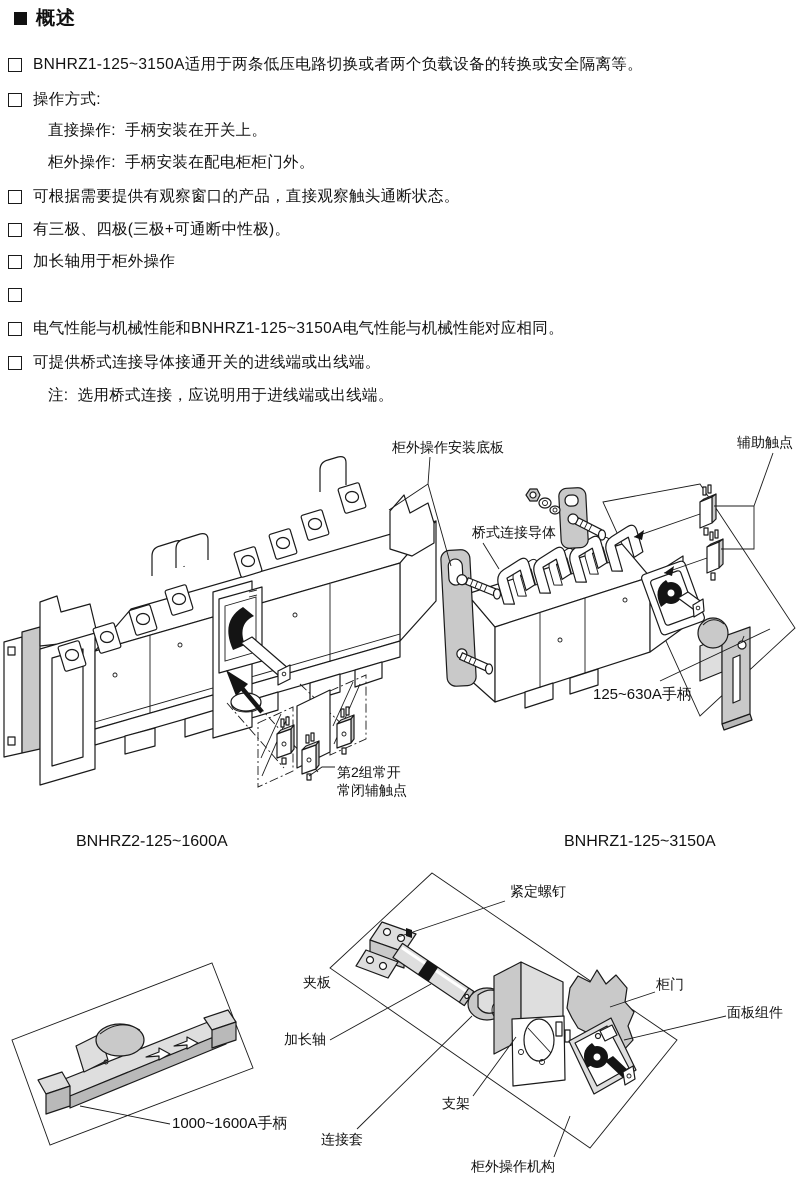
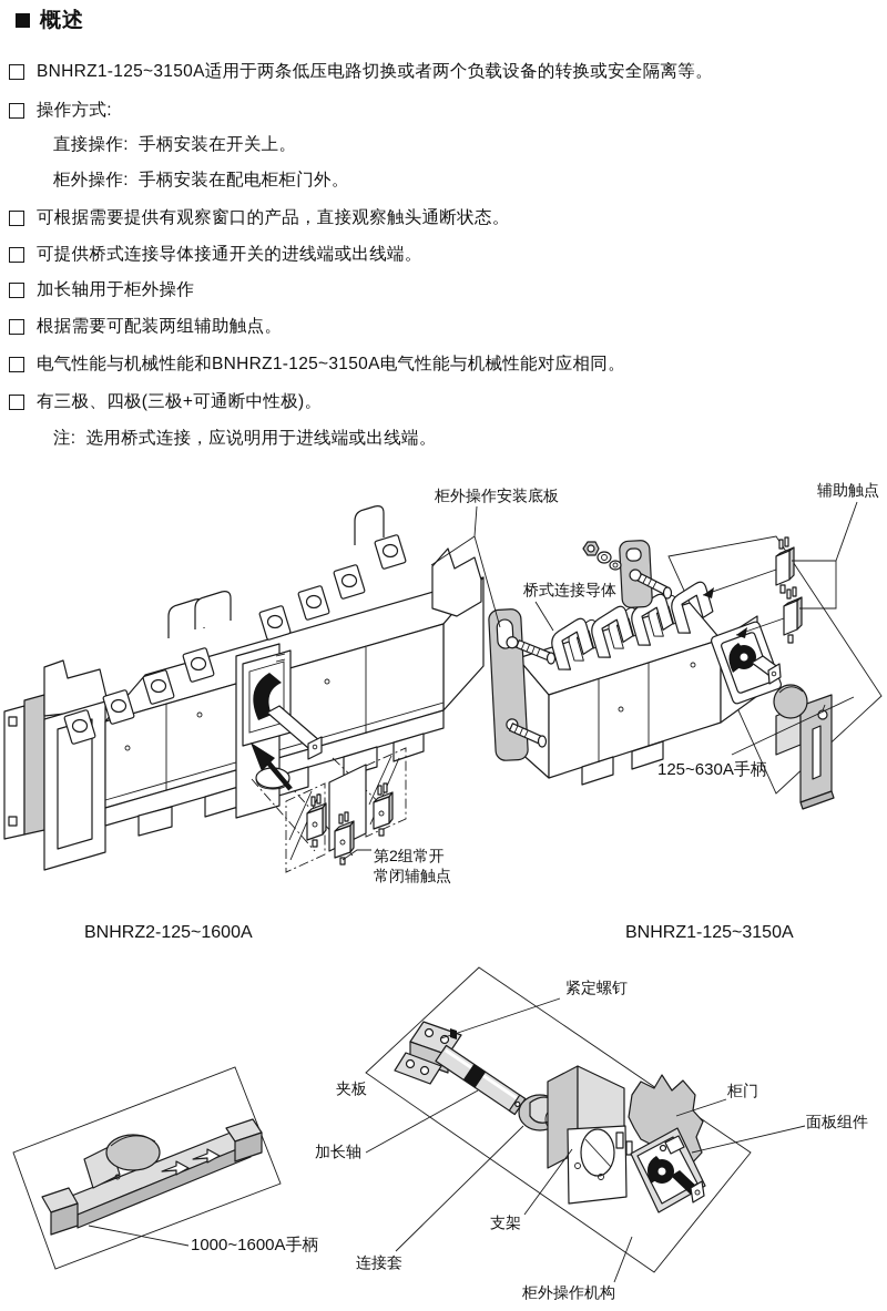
  概述
  BNHRZ1-125~3150A适用于两条低压电路切换或者两个负载设备的转换或安全隔离等。
  操作方式:
  直接操作: 手柄安装在开关上。
  柜外操作: 手柄安装在配电柜柜门外。
  可根据需要提供有观察窗口的产品，直接观察触头通断状态。
- 有三极、四极(三极+可通断中性极)。
+ 可提供桥式连接导体接通开关的进线端或出线端。
  加长轴用于柜外操作
+ 根据需要可配装两组辅助触点。
  电气性能与机械性能和BNHRZ1-125~3150A电气性能与机械性能对应相同。
- 可提供桥式连接导体接通开关的进线端或出线端。
+ 有三极、四极(三极+可通断中性极)。
  注: 选用桥式连接，应说明用于进线端或出线端。
  柜外操作安装底板
  辅助触点
  桥式连接导体
  125~630A手柄
  第2组常开
  常闭辅触点
  BNHRZ2-125~1600A
  BNHRZ1-125~3150A
  紧定螺钉
  夹板
  加长轴
  连接套
  支架
  柜门
  面板组件
  柜外操作机构
  1000~1600A手柄
